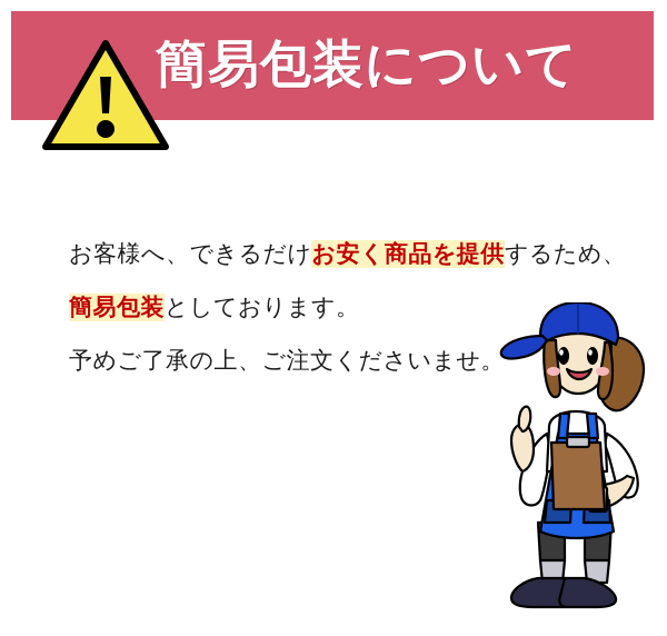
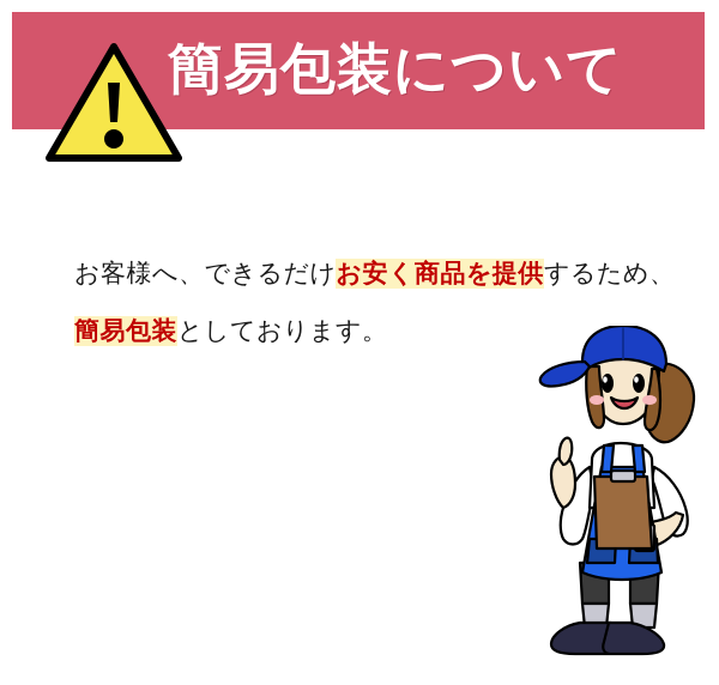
  簡易包装について
  お客様へ、できるだけお安く商品を提供するため、
  簡易包装としております。
- 予めご了承の上、ご注文くださいませ。
